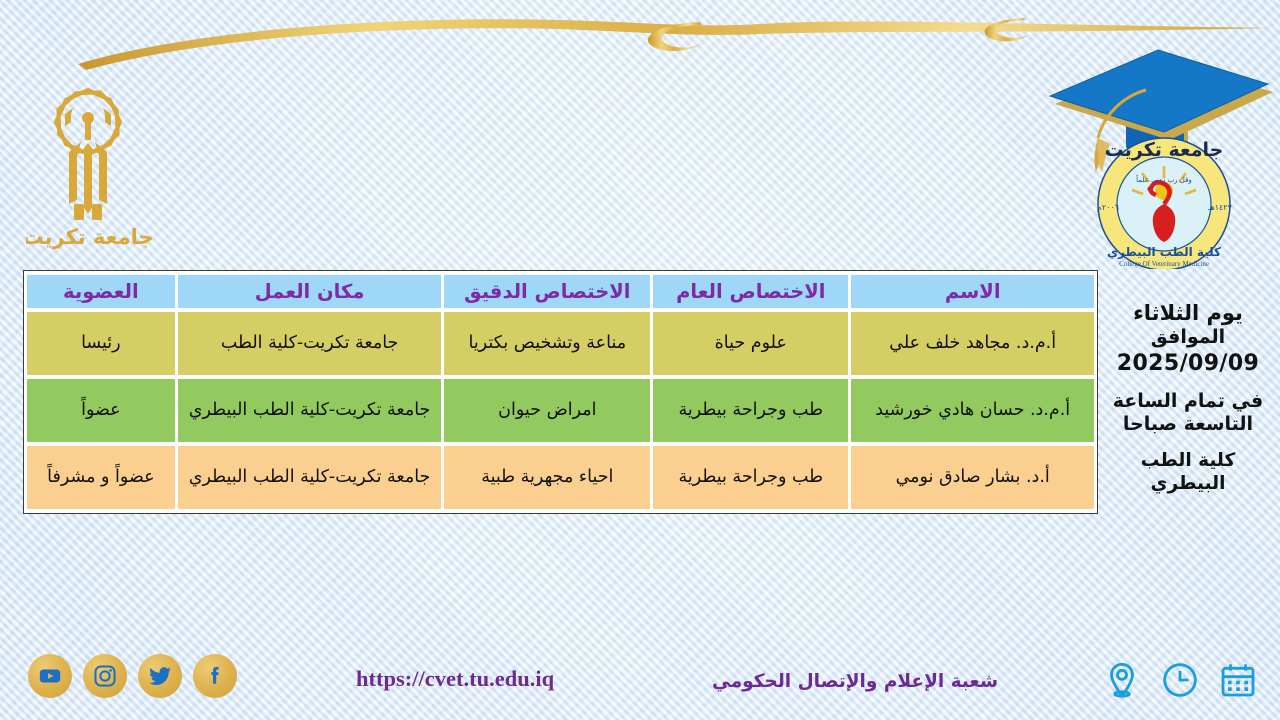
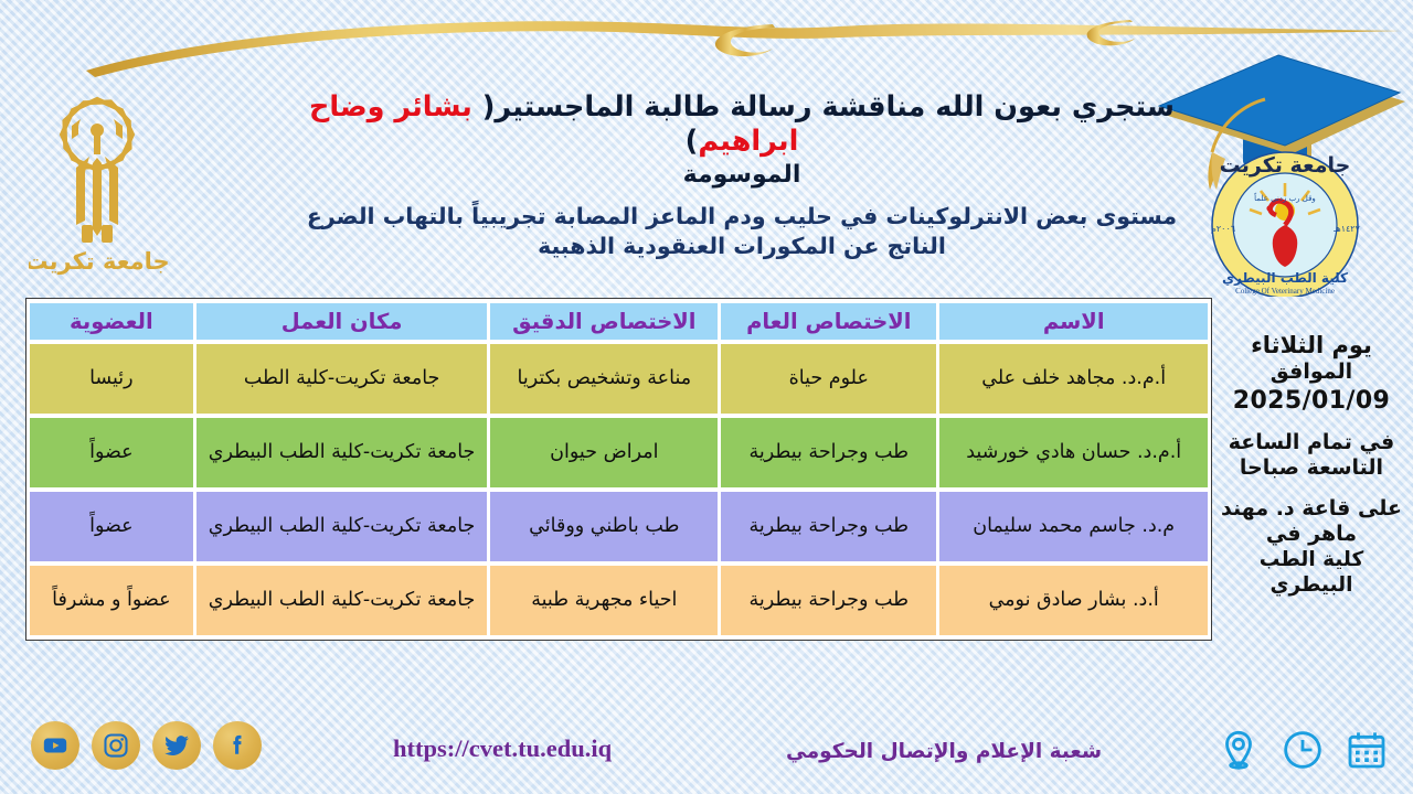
  جامعة تكريت
  وقل رب زدني علماً
  جامعة تكريت
  كلية الطب البيطري
  College Of Veterinary Medicine
  ٢٠٠٦م
  ١٤٢٧هـ
+ ستجري بعون الله مناقشة رسالة طالبة الماجستير( بشائر وضاح ابراهيم)
+ الموسومة
+ مستوى بعض الانترلوكينات في حليب ودم الماعز المصابة تجريبياً بالتهاب الضرع
+ الناتج عن المكورات العنقودية الذهبية
  الاسم	الاختصاص العام	الاختصاص الدقيق	مكان العمل	العضوية
  أ.م.د. مجاهد خلف علي	علوم حياة	مناعة وتشخيص بكتريا	جامعة تكريت-كلية الطب	رئيسا
  أ.م.د. حسان هادي خورشيد	طب وجراحة بيطرية	امراض حيوان	جامعة تكريت-كلية الطب البيطري	عضواً
+ م.د. جاسم محمد سليمان	طب وجراحة بيطرية	طب باطني ووقائي	جامعة تكريت-كلية الطب البيطري	عضواً
  أ.د. بشار صادق نومي	طب وجراحة بيطرية	احياء مجهرية طبية	جامعة تكريت-كلية الطب البيطري	عضواً و مشرفاً
  يوم الثلاثاء
  الموافق
- 2025/09/09
+ 2025/01/09
  في تمام الساعة
  التاسعة صباحا
+ على قاعة د. مهند
+ ماهر في
  كلية الطب البيطري
  https://cvet.tu.edu.iq
  شعبة الإعلام والإتصال الحكومي
